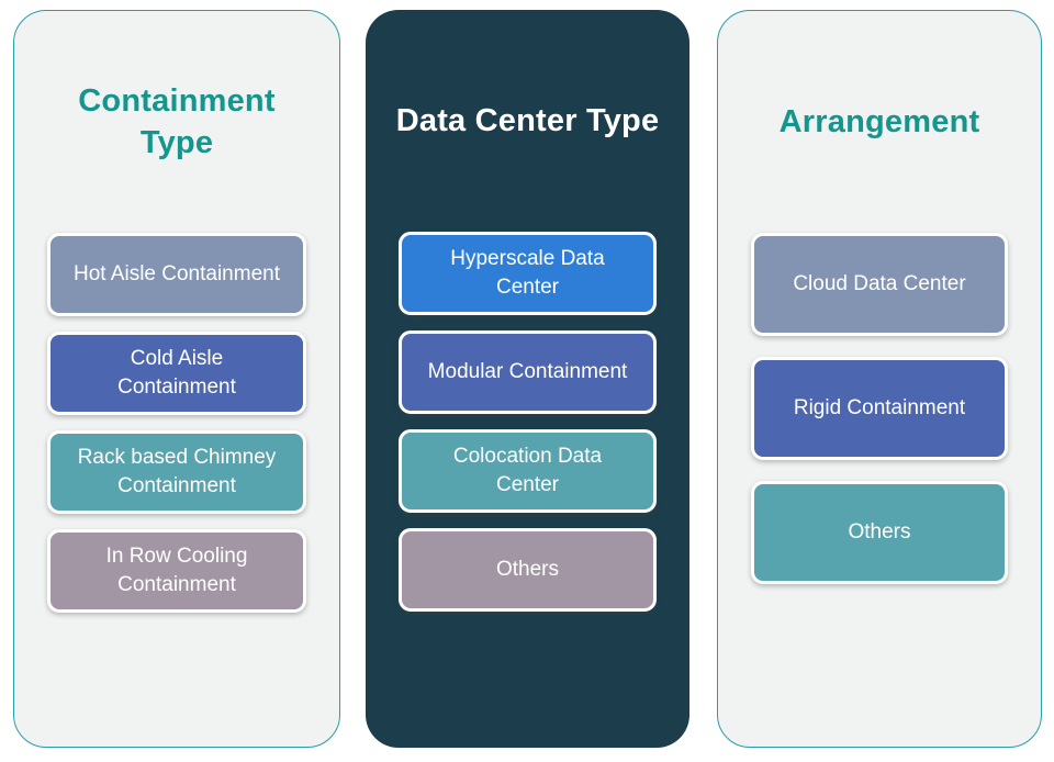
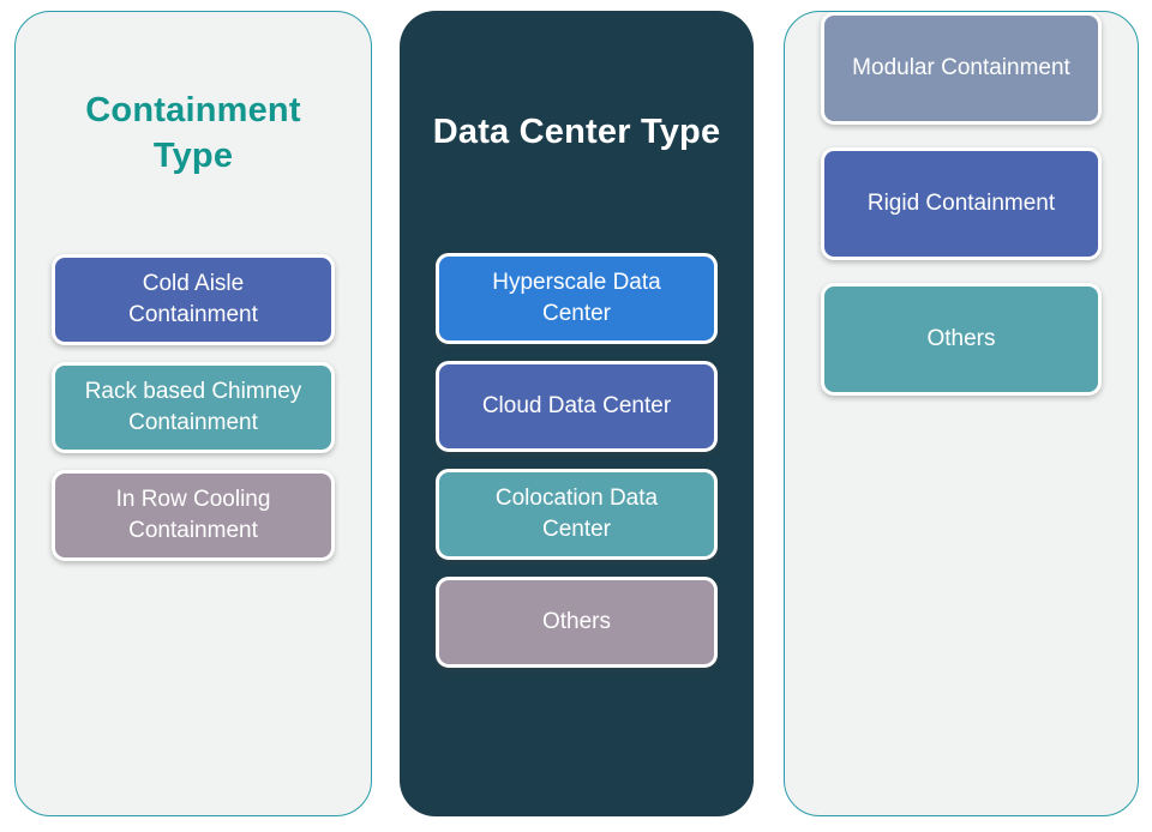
  Containment
  Type
- Hot Aisle Containment
  Cold Aisle
  Containment
  Rack based Chimney
  Containment
  In Row Cooling
  Containment
  Data Center Type
  Hyperscale Data
  Center
- Modular Containment
+ Cloud Data Center
  Colocation Data
  Center
  Others
- Arrangement
- Cloud Data Center
+ Modular Containment
  Rigid Containment
  Others
